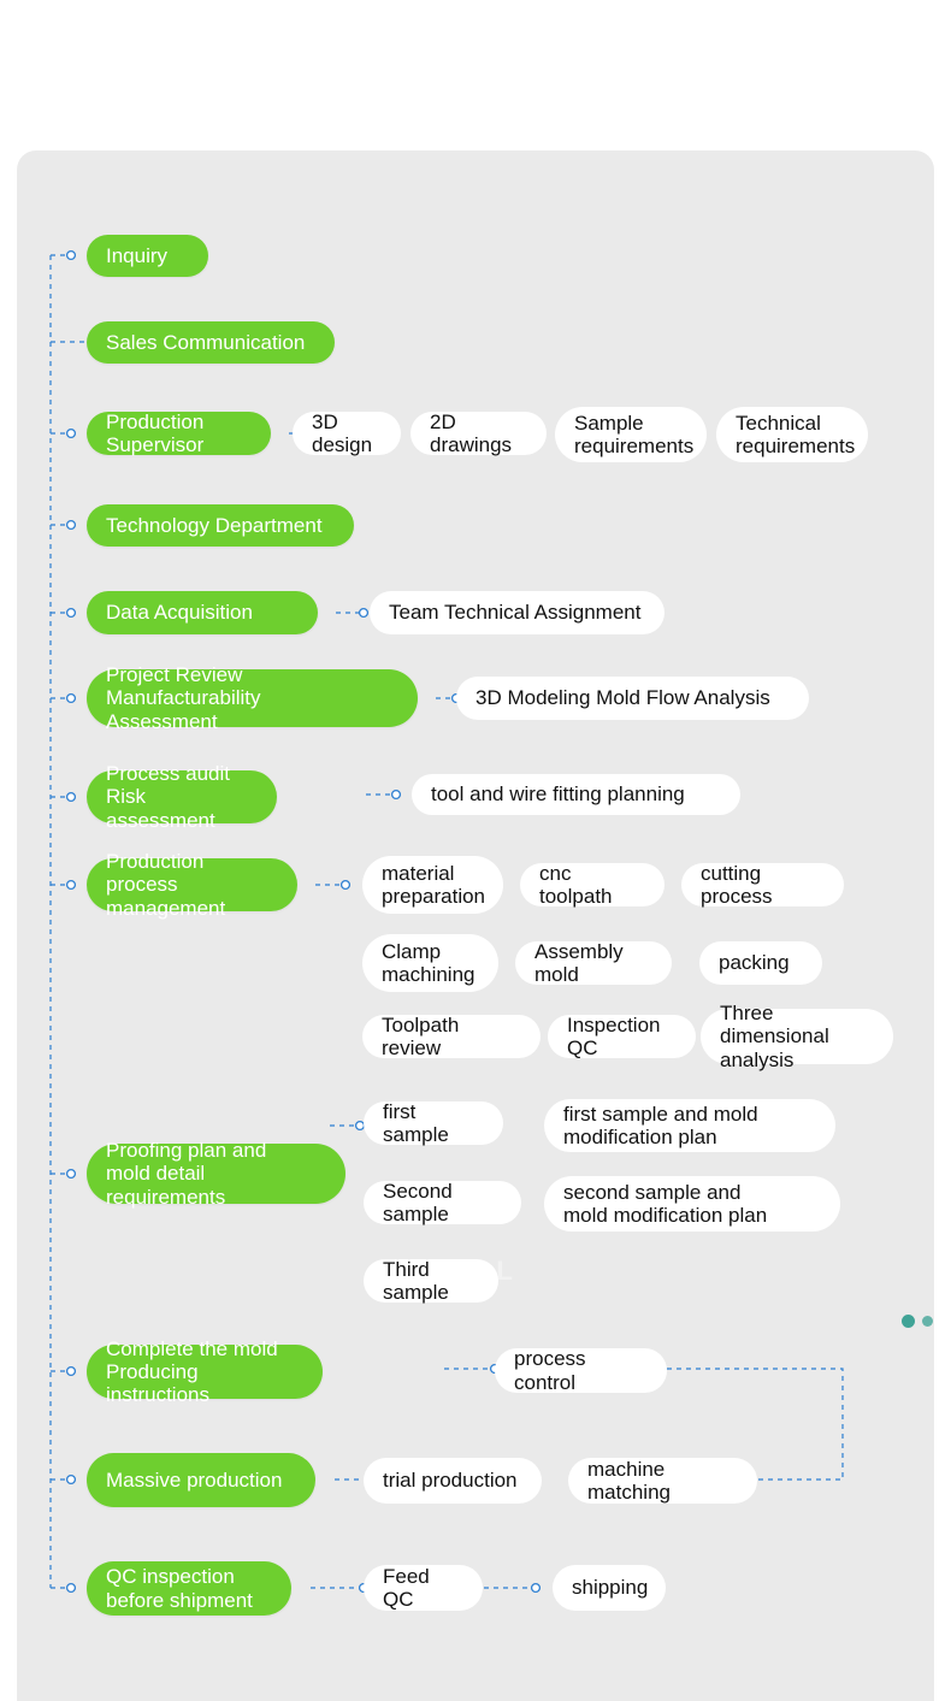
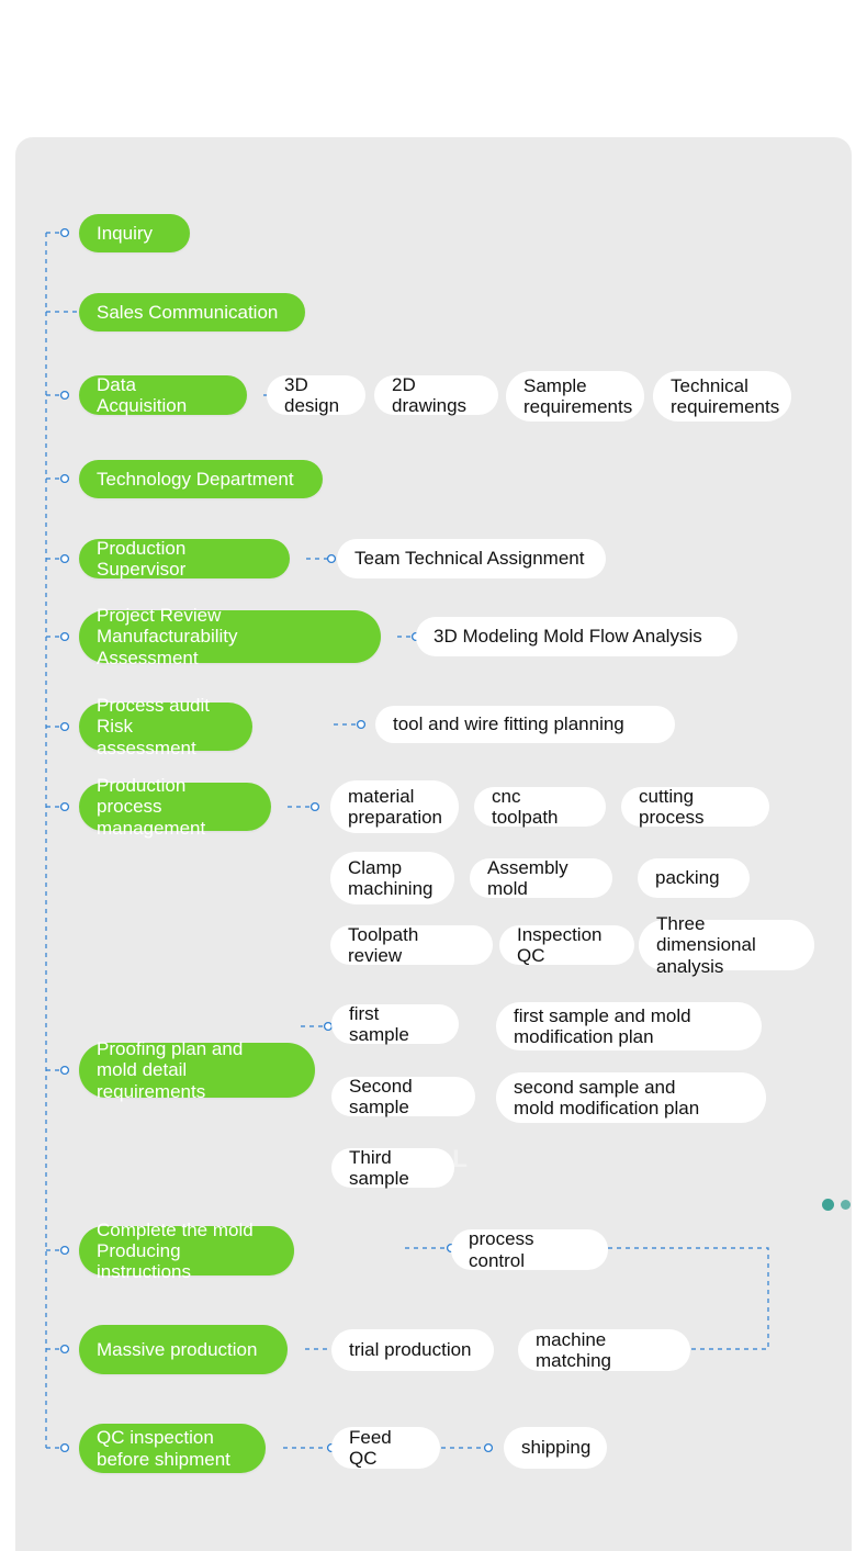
  Inquiry
  Sales Communication
- Production Supervisor
+ Data Acquisition
  3D design
  2D drawings
  Sample
  requirements
  Technical
  requirements
  Technology Department
- Data Acquisition
+ Production Supervisor
  Team Technical Assignment
  Project Review Manufacturability
  Assessment
  3D Modeling Mold Flow Analysis
  Process audit
  Risk assessment
  tool and wire fitting planning
  Production process
  management
  material
  preparation
  cnc toolpath
  cutting process
  Clamp
  machining
  Assembly mold
  packing
  Toolpath review
  Inspection QC
  Three dimensional
  analysis
  Proofing plan and
  mold detail requirements
  first sample
  first sample and mold
  modification plan
  Second sample
  second sample and
  mold modification plan
  Third sample
  Complete the mold
  Producing instructions
  process control
  Massive production
  trial production
  machine matching
  QC inspection
  before shipment
  Feed QC
  shipping
